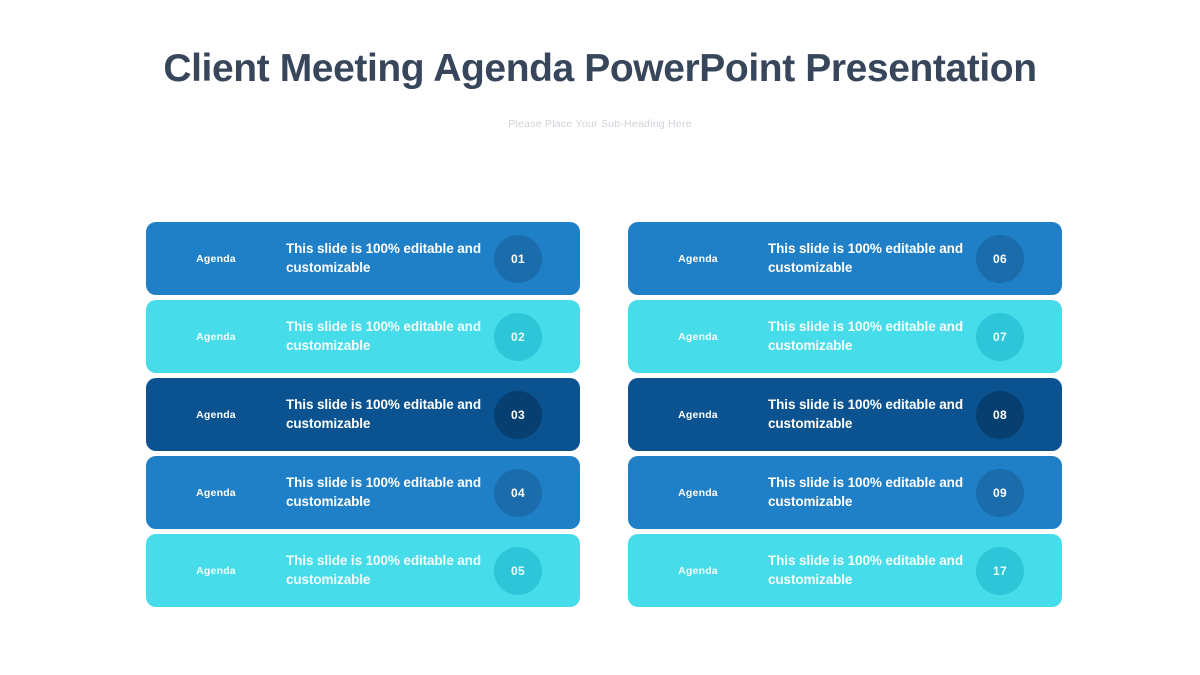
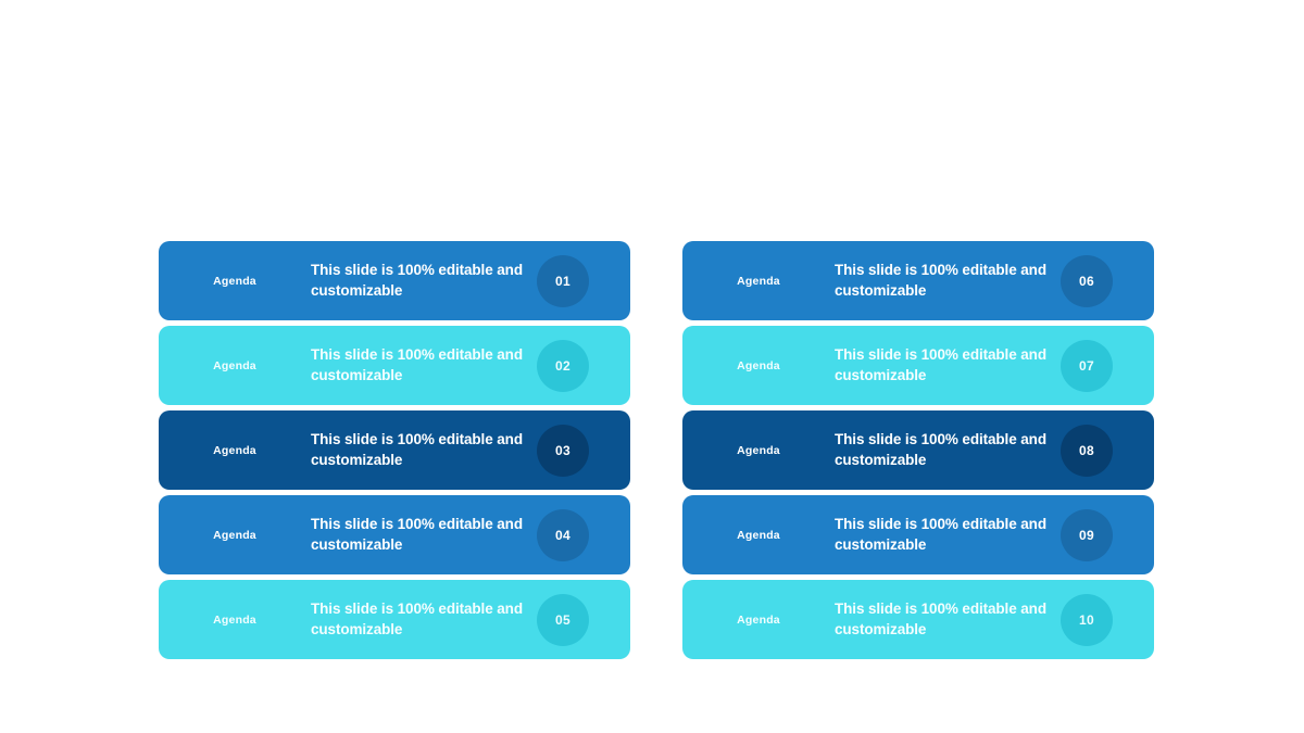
- Client Meeting Agenda PowerPoint Presentation
- Please Place Your Sub-Heading Here
  Agenda
  This slide is 100% editable and customizable
  01
  Agenda
  This slide is 100% editable and customizable
  02
  Agenda
  This slide is 100% editable and customizable
  03
  Agenda
  This slide is 100% editable and customizable
  04
  Agenda
  This slide is 100% editable and customizable
  05
  Agenda
  This slide is 100% editable and customizable
  06
  Agenda
  This slide is 100% editable and customizable
  07
  Agenda
  This slide is 100% editable and customizable
  08
  Agenda
  This slide is 100% editable and customizable
  09
  Agenda
  This slide is 100% editable and customizable
- 17
+ 10
